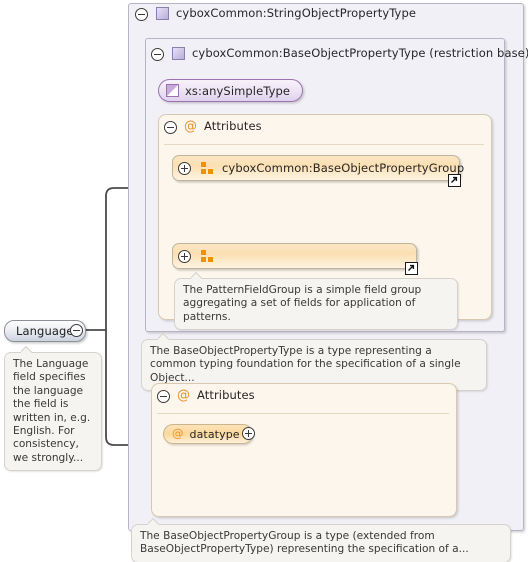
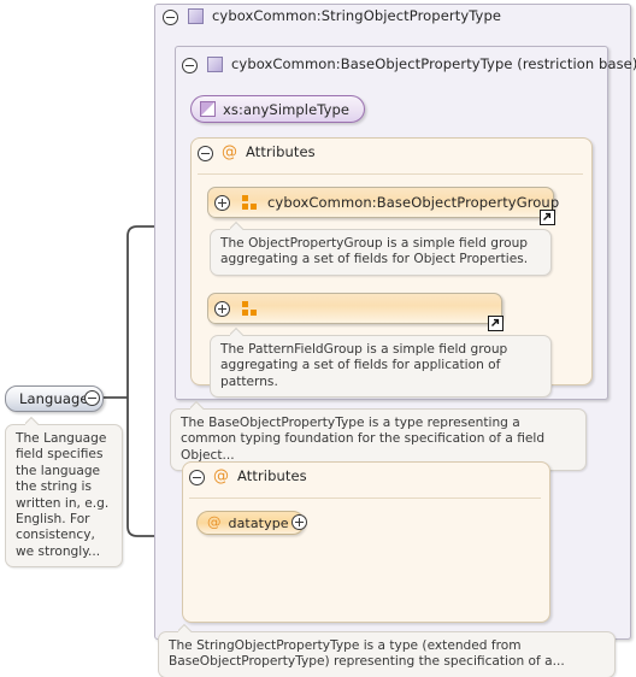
  cyboxCommon:StringObjectPropertyType
  cyboxCommon:BaseObjectPropertyType (restriction base)
  xs:anySimpleType
  @
  Attributes
  cyboxCommon:BaseObjectPropertyGroup
+ The ObjectPropertyGroup is a simple field group aggregating a set of fields for Object Properties.
  The PatternFieldGroup is a simple field group aggregating a set of fields for application of patterns.
- The BaseObjectPropertyType is a type representing a common typing foundation for the specification of a single Object...
+ The BaseObjectPropertyType is a type representing a common typing foundation for the specification of a field Object...
  @
  Attributes
  @
  datatype
- The BaseObjectPropertyGroup is a type (extended from BaseObjectPropertyType) representing the specification of a...
+ The StringObjectPropertyType is a type (extended from BaseObjectPropertyType) representing the specification of a...
  Languag
- The Language field specifies the language the field is written in, e.g. English. For consistency, we strongly...
+ The Language field specifies the language the string is written in, e.g. English. For consistency, we strongly...
